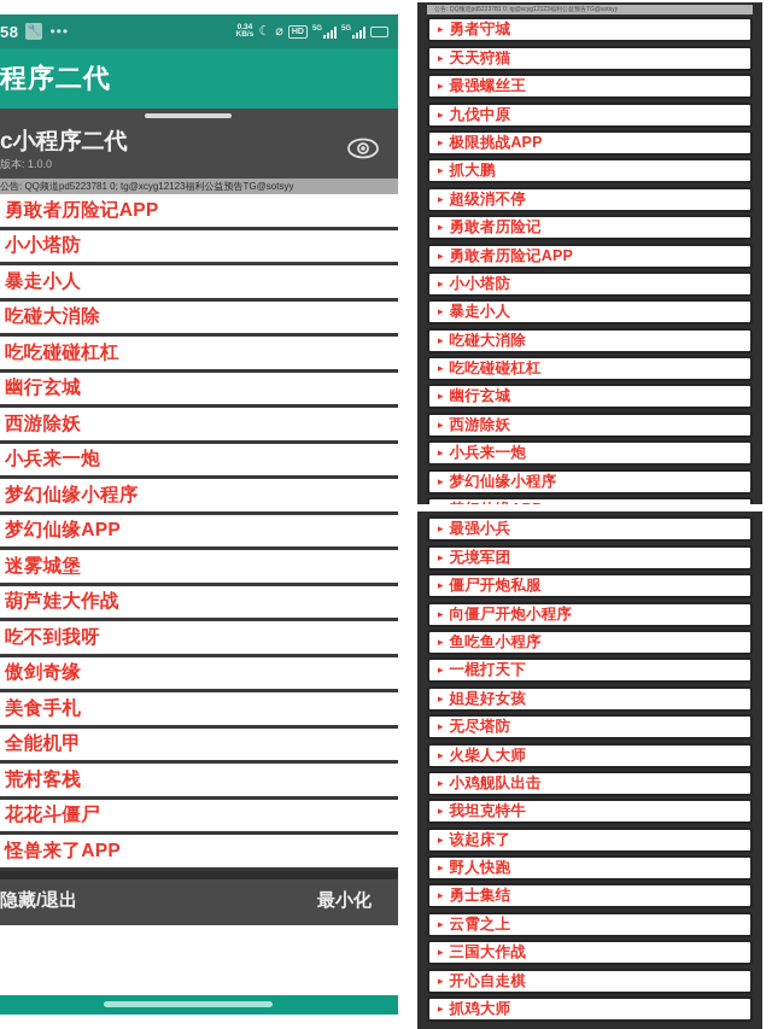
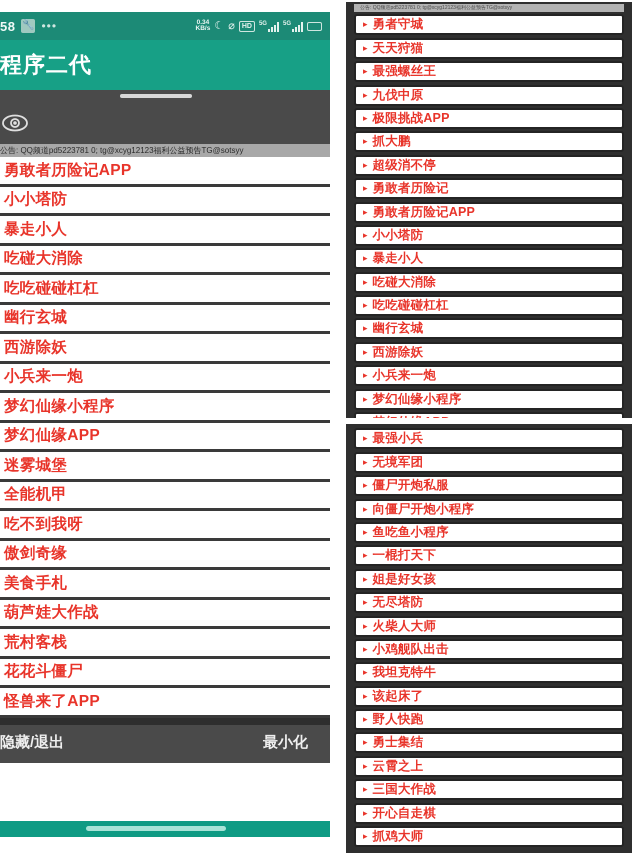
  58
  🔧
  •••
  ☾
  ⌀
  程序二代
- c小程序二代
- 版本: 1.0.0
  公告: QQ频道pd5223781 0; tg@xcyg12123福利公益预告TG@sotsyy
  勇敢者历险记APP
  小小塔防
  暴走小人
  吃碰大消除
  吃吃碰碰杠杠
  幽行玄城
  西游除妖
  小兵来一炮
  梦幻仙缘小程序
  梦幻仙缘APP
  迷雾城堡
- 葫芦娃大作战
+ 全能机甲
  吃不到我呀
  傲剑奇缘
  美食手札
- 全能机甲
+ 葫芦娃大作战
  荒村客栈
  花花斗僵尸
  怪兽来了APP
  隐藏/退出
  最小化
  ▸
  勇者守城
  ▸
  天天狩猫
  ▸
  最强螺丝王
  ▸
  九伐中原
  ▸
  极限挑战APP
  ▸
  抓大鹏
  ▸
  超级消不停
  ▸
  勇敢者历险记
  ▸
  勇敢者历险记APP
  ▸
  小小塔防
  ▸
  暴走小人
  ▸
  吃碰大消除
  ▸
  吃吃碰碰杠杠
  ▸
  幽行玄城
  ▸
  西游除妖
  ▸
  小兵来一炮
  ▸
  梦幻仙缘小程序
  ▸
  最强小兵
  ▸
  无境军团
  ▸
  僵尸开炮私服
  ▸
  向僵尸开炮小程序
  ▸
  鱼吃鱼小程序
  ▸
  一棍打天下
  ▸
  姐是好女孩
  ▸
  无尽塔防
  ▸
  火柴人大师
  ▸
  小鸡舰队出击
  ▸
  我坦克特牛
  ▸
  该起床了
  ▸
  野人快跑
  ▸
  勇士集结
  ▸
  云霄之上
  ▸
  三国大作战
  ▸
  开心自走棋
  ▸
  抓鸡大师
